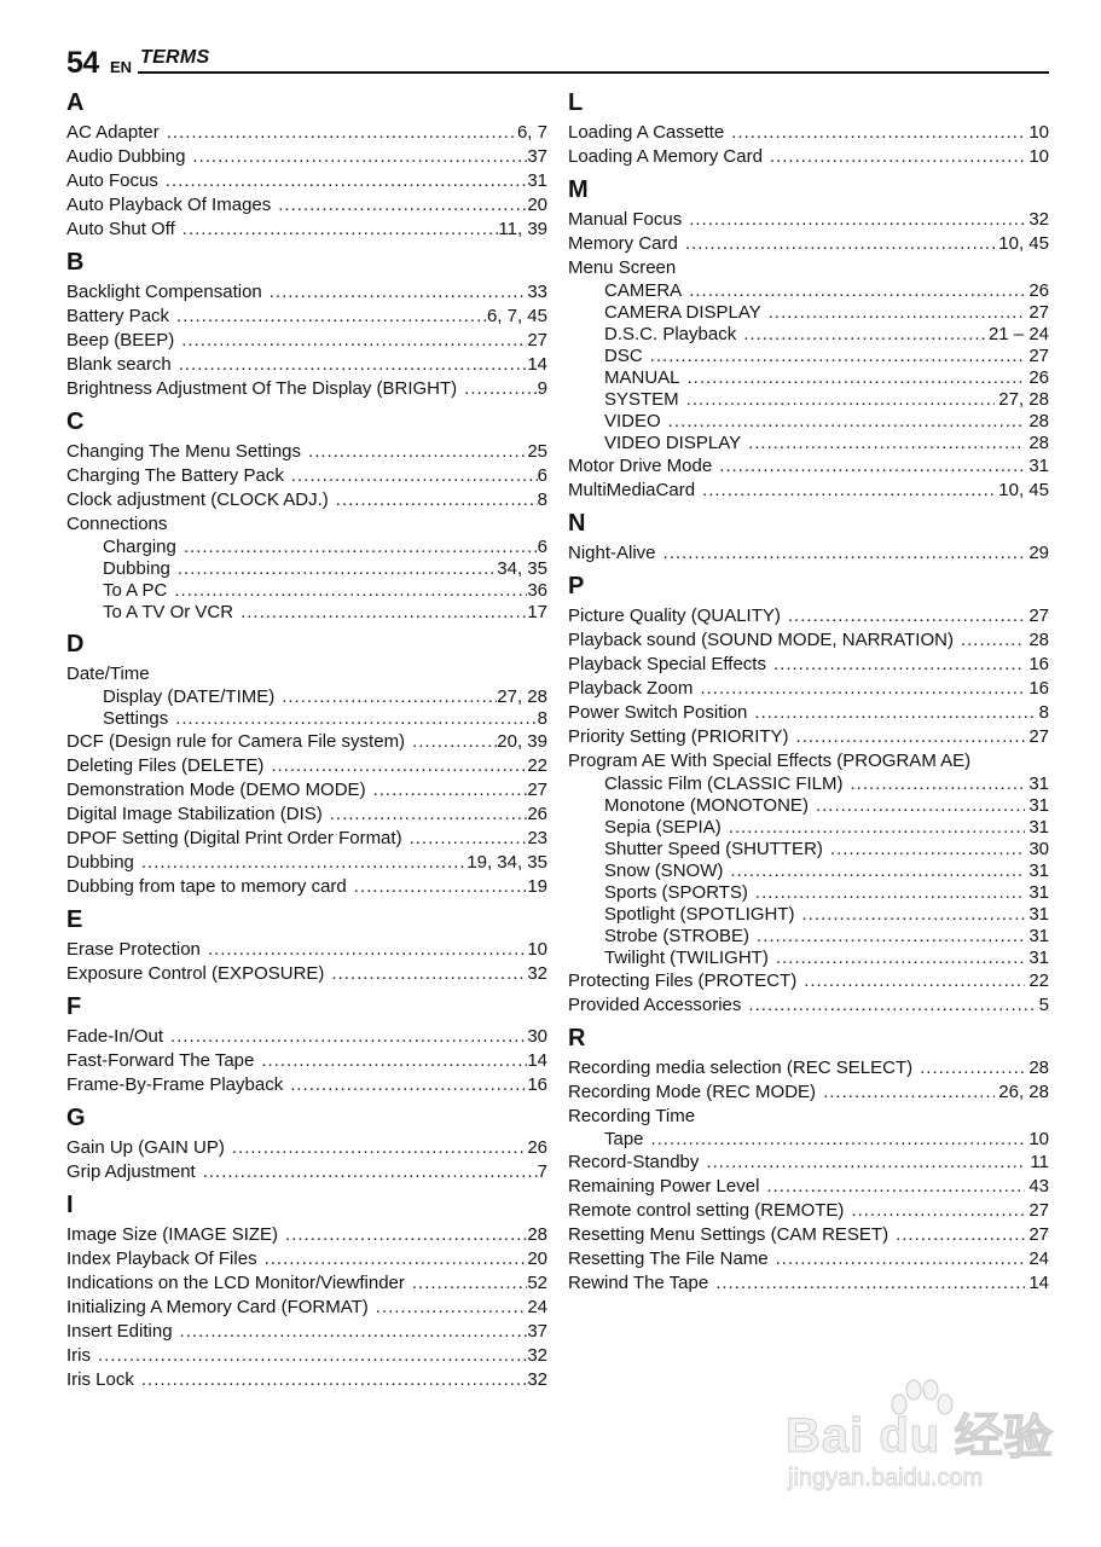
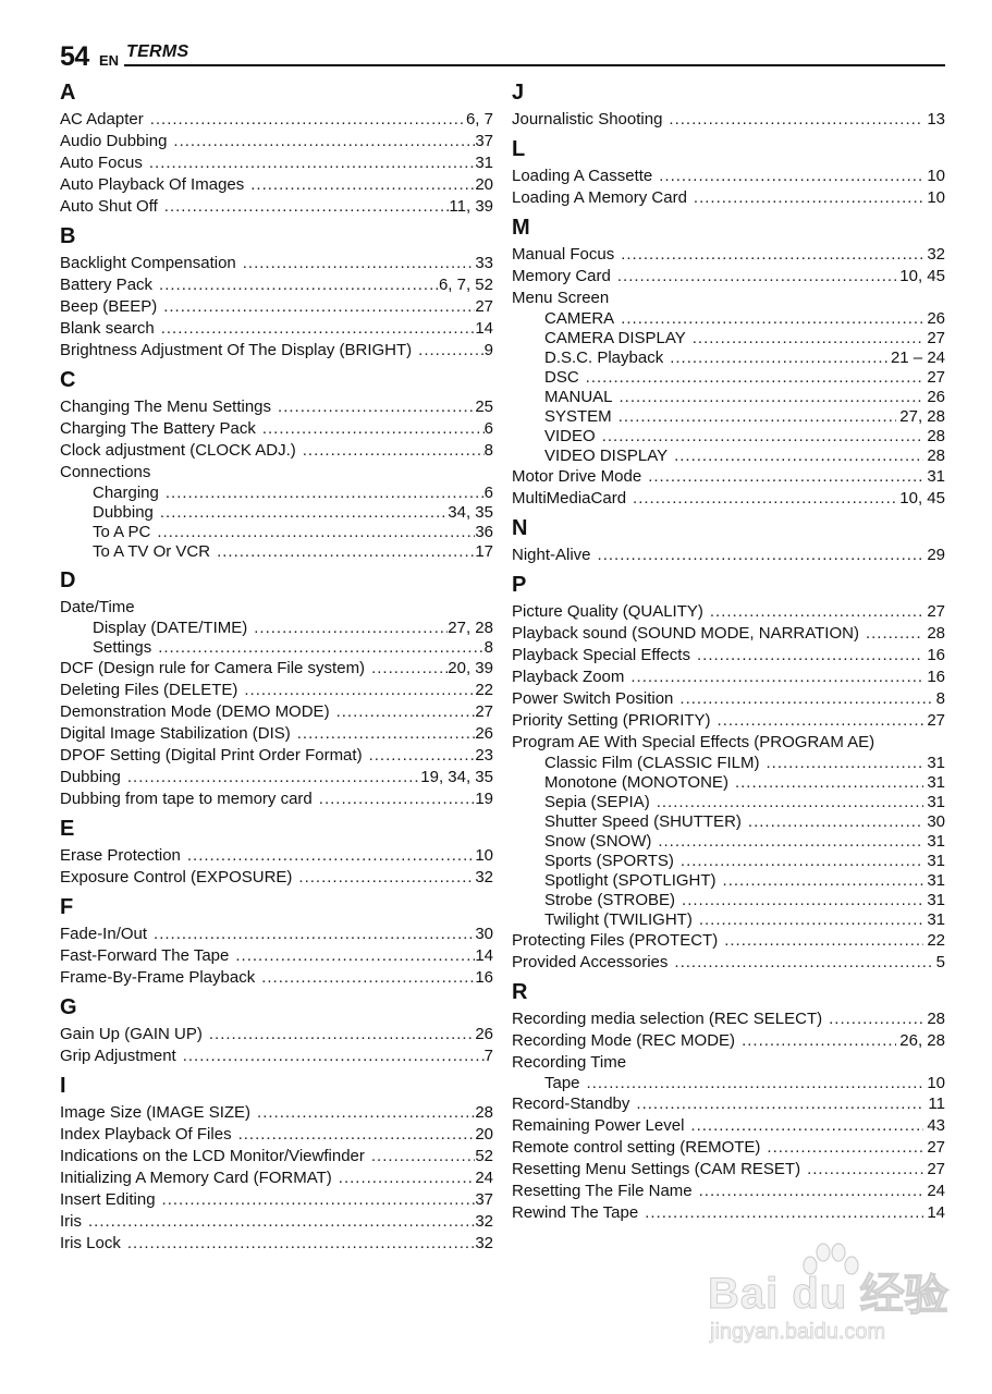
  54
  EN
  TERMS
  A
  AC Adapter
  6, 7
  Audio Dubbing
  37
  Auto Focus
  31
  Auto Playback Of Images
  20
  Auto Shut Off
  11, 39
  B
  Backlight Compensation
  33
  Battery Pack
- 6, 7, 45
+ 6, 7, 52
  Beep (BEEP)
  27
  Blank search
  14
  Brightness Adjustment Of The Display (BRIGHT)
  9
  C
  Changing The Menu Settings
  25
  Charging The Battery Pack
  6
  Clock adjustment (CLOCK ADJ.)
  8
  Connections
  Charging
  6
  Dubbing
  34, 35
  To A PC
  36
  To A TV Or VCR
  17
  D
  Date/Time
  Display (DATE/TIME)
  27, 28
  Settings
  8
  DCF (Design rule for Camera File system)
  20, 39
  Deleting Files (DELETE)
  22
  Demonstration Mode (DEMO MODE)
  27
  Digital Image Stabilization (DIS)
  26
  DPOF Setting (Digital Print Order Format)
  23
  Dubbing
  19, 34, 35
  Dubbing from tape to memory card
  19
  E
  Erase Protection
  10
  Exposure Control (EXPOSURE)
  32
  F
  Fade-In/Out
  30
  Fast-Forward The Tape
  14
  Frame-By-Frame Playback
  16
  G
  Gain Up (GAIN UP)
  26
  Grip Adjustment
  7
  I
  Image Size (IMAGE SIZE)
  28
  Index Playback Of Files
  20
  Indications on the LCD Monitor/Viewfinder
  52
  Initializing A Memory Card (FORMAT)
  24
  Insert Editing
  37
  Iris
  32
  Iris Lock
  32
+ J
+ Journalistic Shooting
+ 13
  L
  Loading A Cassette
  10
  Loading A Memory Card
  10
  M
  Manual Focus
  32
  Memory Card
  10, 45
  Menu Screen
  CAMERA
  26
  CAMERA DISPLAY
  27
  D.S.C. Playback
  21 – 24
  DSC
  27
  MANUAL
  26
  SYSTEM
  27, 28
  VIDEO
  28
  VIDEO DISPLAY
  28
  Motor Drive Mode
  31
  MultiMediaCard
  10, 45
  N
  Night-Alive
  29
  P
  Picture Quality (QUALITY)
  27
  Playback sound (SOUND MODE, NARRATION)
  28
  Playback Special Effects
  16
  Playback Zoom
  16
  Power Switch Position
  8
  Priority Setting (PRIORITY)
  27
  Program AE With Special Effects (PROGRAM AE)
  Classic Film (CLASSIC FILM)
  31
  Monotone (MONOTONE)
  31
  Sepia (SEPIA)
  31
  Shutter Speed (SHUTTER)
  30
  Snow (SNOW)
  31
  Sports (SPORTS)
  31
  Spotlight (SPOTLIGHT)
  31
  Strobe (STROBE)
  31
  Twilight (TWILIGHT)
  31
  Protecting Files (PROTECT)
  22
  Provided Accessories
  5
  R
  Recording media selection (REC SELECT)
  28
  Recording Mode (REC MODE)
  26, 28
  Recording Time
  Tape
  10
  Record-Standby
  11
  Remaining Power Level
  43
  Remote control setting (REMOTE)
  27
  Resetting Menu Settings (CAM RESET)
  27
  Resetting The File Name
  24
  Rewind The Tape
  14
  Bai du 经验
  jingyan.baidu.com
